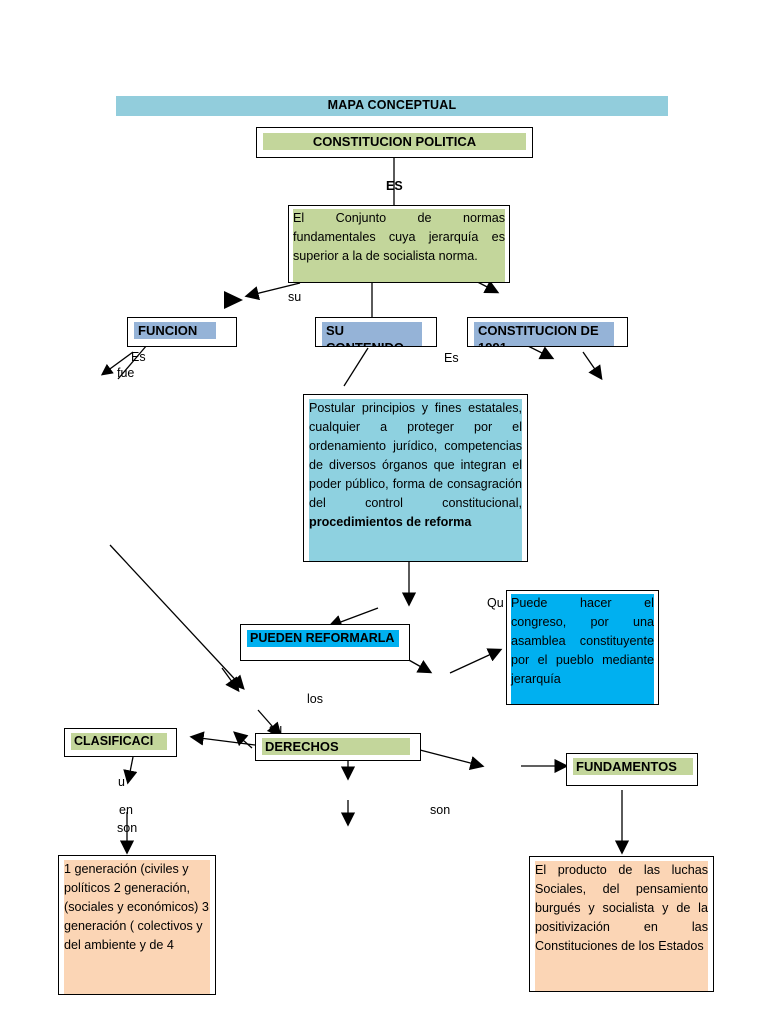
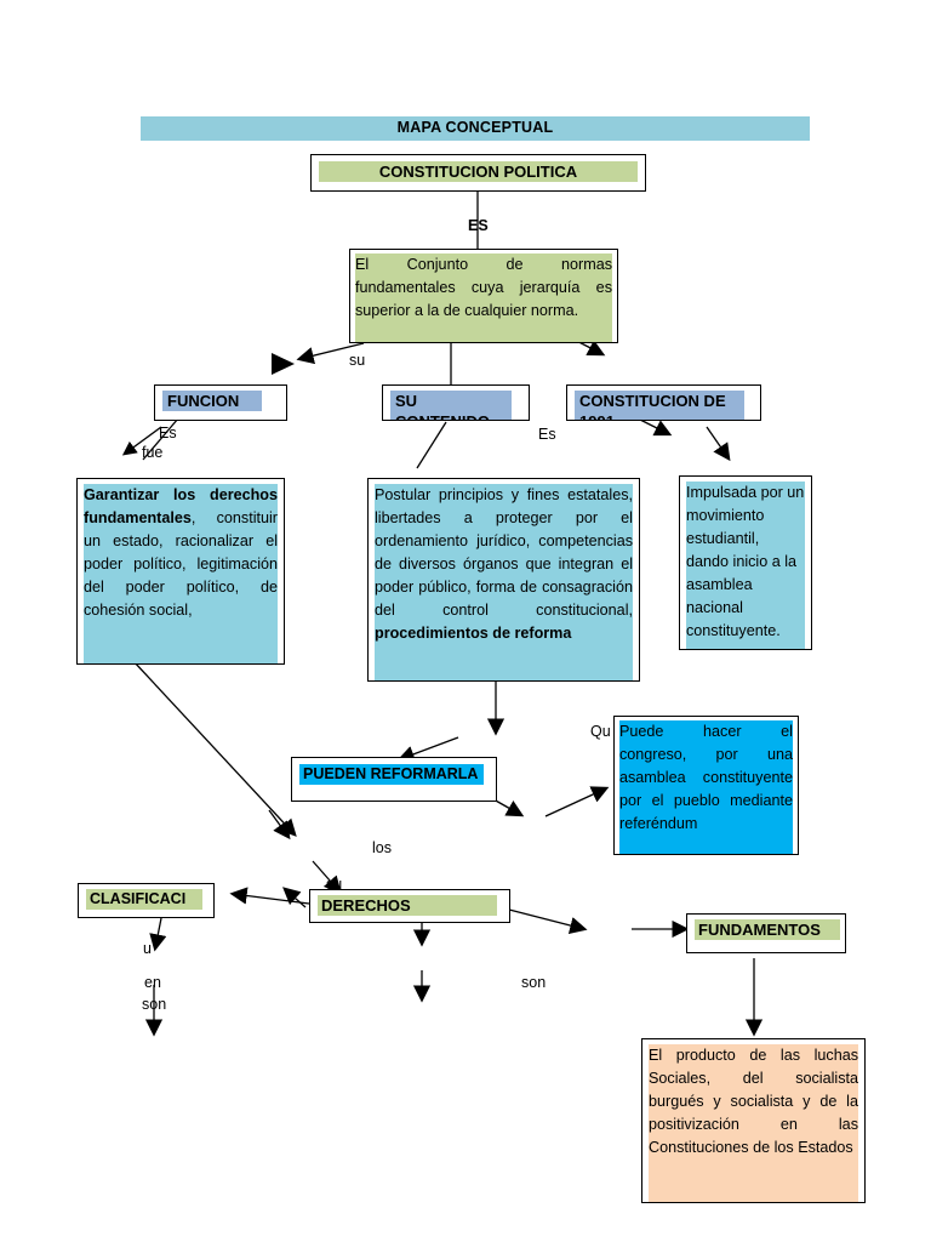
  MAPA CONCEPTUAL
  CONSTITUCION POLITICA
- El Conjunto de normas fundamentales cuya jerarquía es superior a la de socialista norma.
+ El Conjunto de normas fundamentales cuya jerarquía es superior a la de cualquier norma.
  FUNCION
  SU
  CONSTITUCION DE
+ Garantizar los derechos fundamentales, constituir un estado, racionalizar el poder político, legitimación del poder político, de cohesión social,
- Postular principios y fines estatales, cualquier a proteger por el ordenamiento jurídico, competencias de diversos órganos que integran el poder público, forma de consagración del control constitucional, procedimientos de reforma
+ Postular principios y fines estatales, libertades a proteger por el ordenamiento jurídico, competencias de diversos órganos que integran el poder público, forma de consagración del control constitucional, procedimientos de reforma
+ Impulsada por un movimiento estudiantil, dando inicio a la asamblea nacional constituyente.
  PUEDEN REFORMARLA
- Puede hacer el congreso, por una asamblea constituyente por el pueblo mediante jerarquía
+ Puede hacer el congreso, por una asamblea constituyente por el pueblo mediante referéndum
  CLASIFICACI
  DERECHOS
  FUNDAMENTOS
- 1 generación (civiles y políticos 2 generación, (sociales y económicos) 3 generación ( colectivos y del ambiente y de 4
- El producto de las luchas Sociales, del pensamiento burgués y socialista y de la positivización en las Constituciones de los Estados
+ El producto de las luchas Sociales, del socialista burgués y socialista y de la positivización en las Constituciones de los Estados
  ES
  su
  Es
  fue
  Es
  Qu
  los
  su
  u
  en
  son
  son
